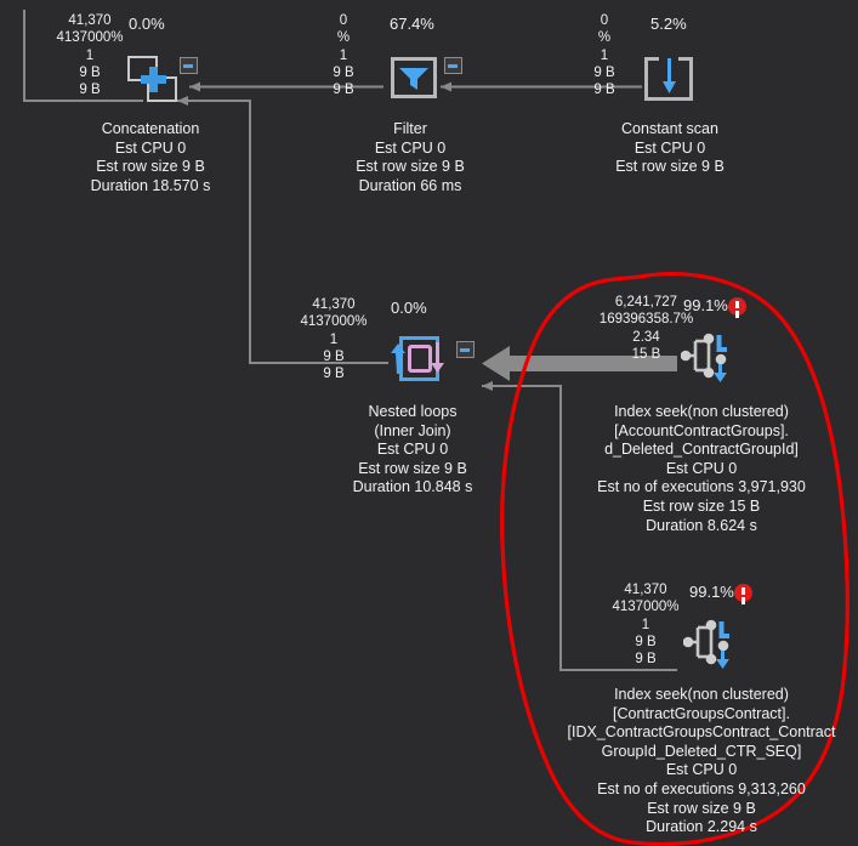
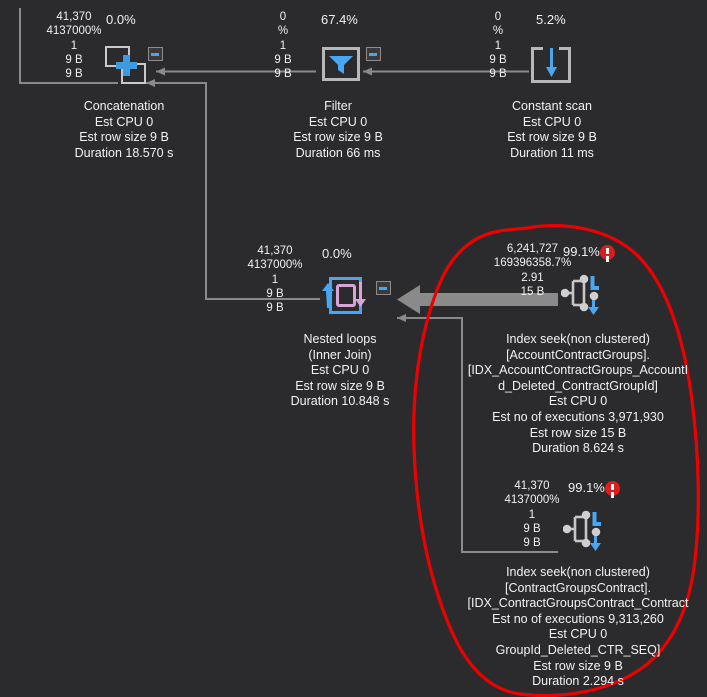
  41,370
  4137000%
  1
  9 B
  9 B
  0.0%
  Concatenation
  Est CPU 0
  Est row size 9 B
  Duration 18.570 s
  0
  %
  1
  9 B
  9 B
  67.4%
  Filter
  Est CPU 0
  Est row size 9 B
  Duration 66 ms
  0
  %
  1
  9 B
  9 B
  5.2%
  Constant scan
  Est CPU 0
  Est row size 9 B
+ Duration 11 ms
  41,370
  4137000%
  1
  9 B
  9 B
  0.0%
  Nested loops
  (Inner Join)
  Est CPU 0
  Est row size 9 B
  Duration 10.848 s
  6,241,727
  169396358.7%
- 2.34
+ 2.91
  15 B
  99.1%
  Index seek(non clustered)
  [AccountContractGroups].
+ [IDX_AccountContractGroups_AccountI
  d_Deleted_ContractGroupId]
  Est CPU 0
  Est no of executions 3,971,930
  Est row size 15 B
  Duration 8.624 s
  41,370
  4137000%
  1
  9 B
  9 B
  99.1%
  Index seek(non clustered)
  [ContractGroupsContract].
  [IDX_ContractGroupsContract_Contract
- GroupId_Deleted_CTR_SEQ]
+ Est no of executions 9,313,260
  Est CPU 0
- Est no of executions 9,313,260
+ GroupId_Deleted_CTR_SEQ]
  Est row size 9 B
  Duration 2.294 s
